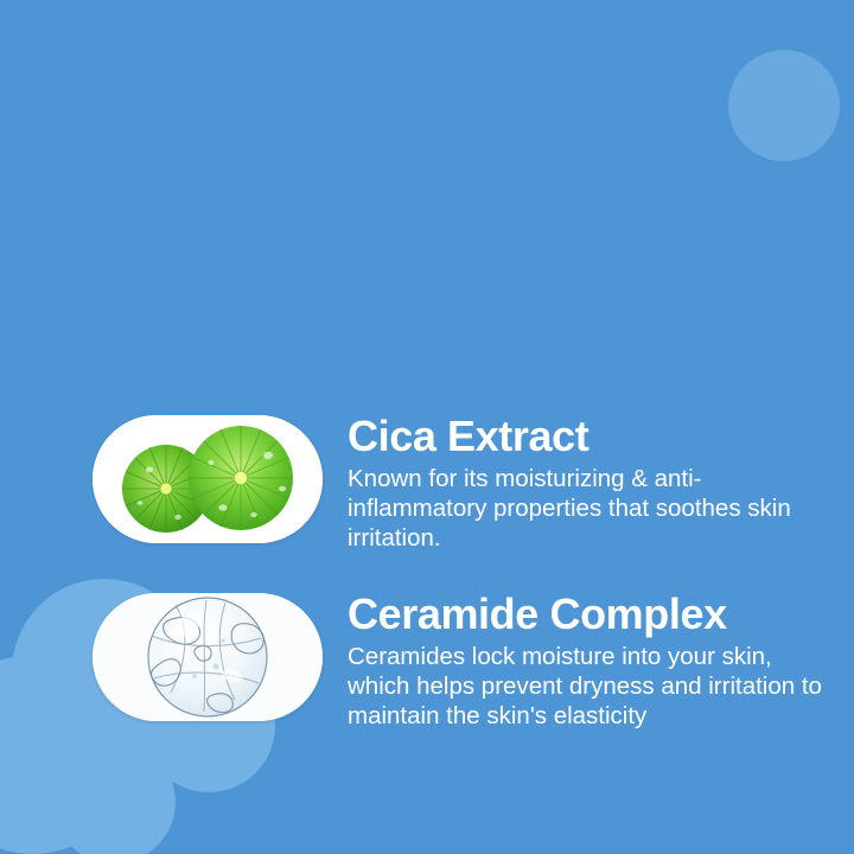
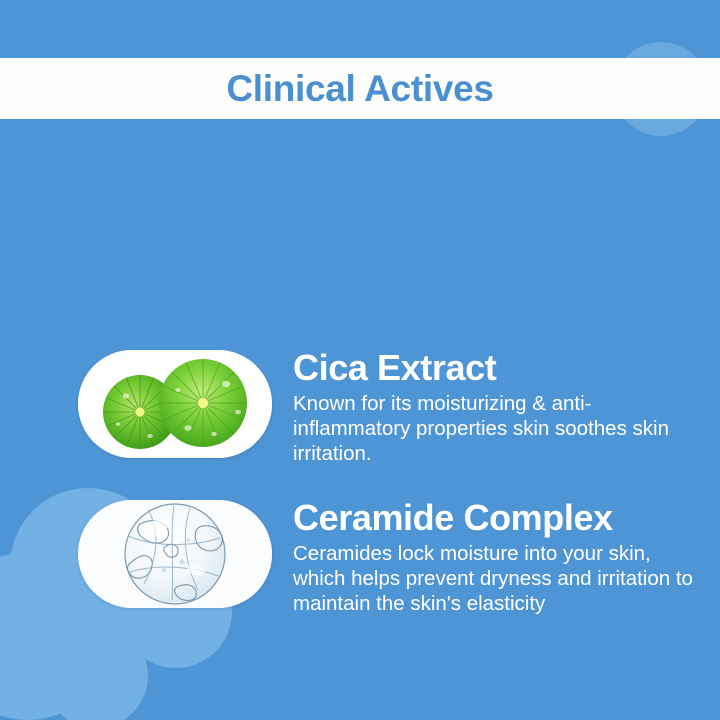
+ Clinical Actives
  Cica Extract
- Known for its moisturizing & anti-inflammatory properties that soothes skin irritation.
+ Known for its moisturizing & anti-inflammatory properties skin soothes skin irritation.
  Ceramide Complex
  Ceramides lock moisture into your skin, which helps prevent dryness and irritation to maintain the skin's elasticity
